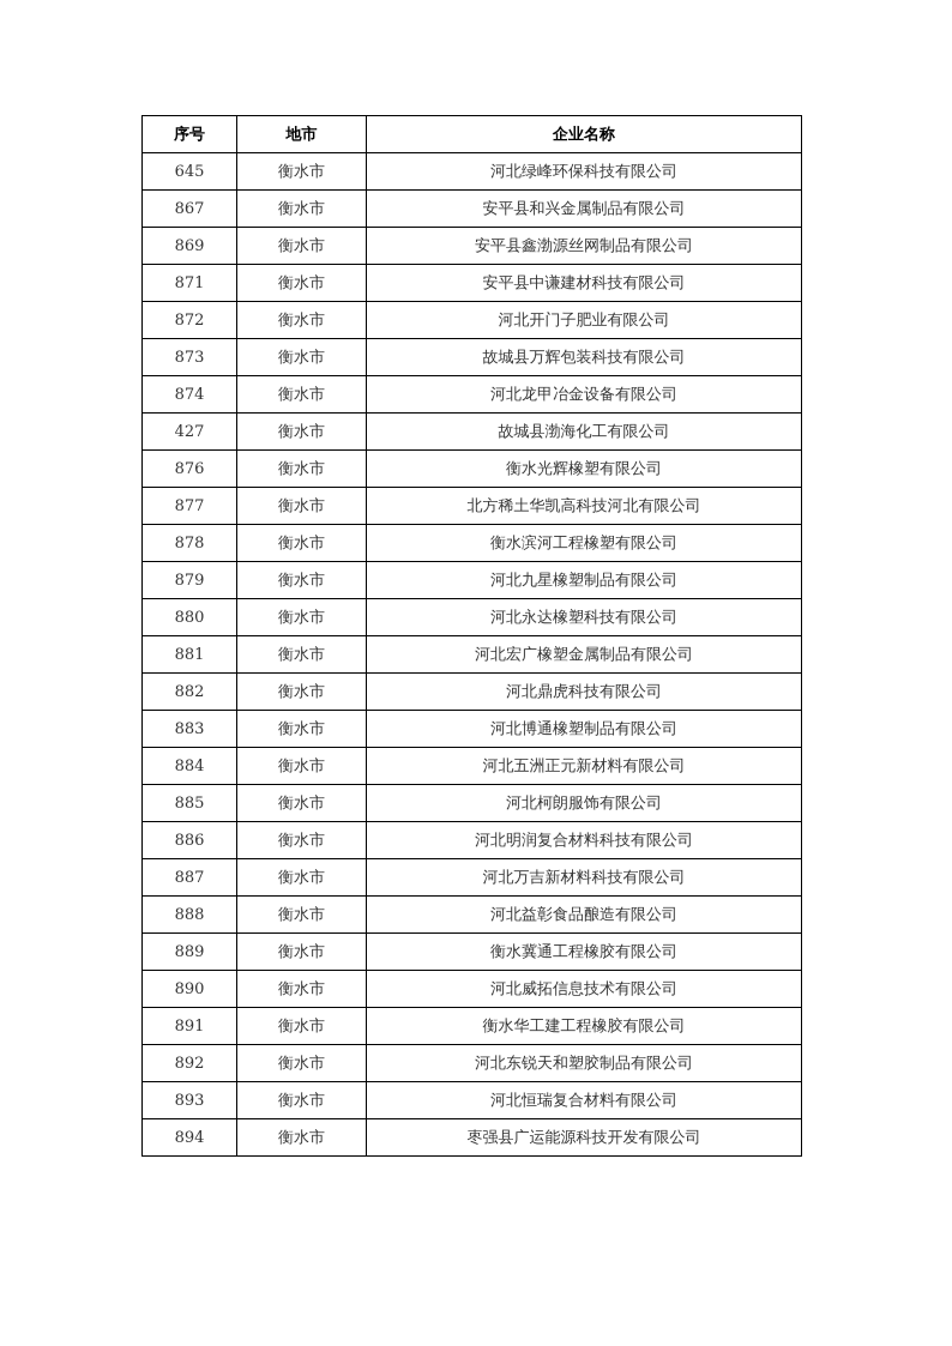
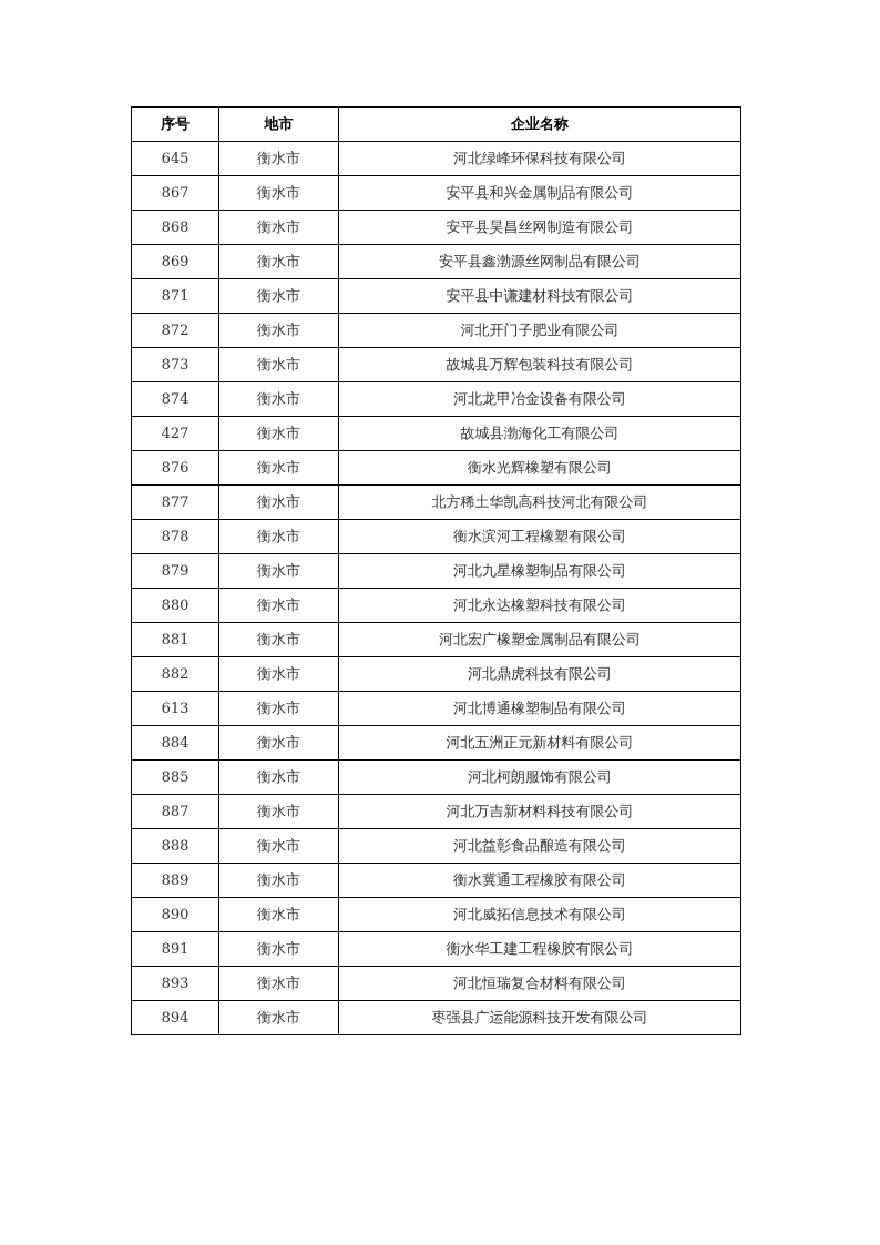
  序号	地市	企业名称
  645	衡水市	河北绿峰环保科技有限公司
  867	衡水市	安平县和兴金属制品有限公司
+ 868	衡水市	安平县昊昌丝网制造有限公司
  869	衡水市	安平县鑫渤源丝网制品有限公司
  871	衡水市	安平县中谦建材科技有限公司
  872	衡水市	河北开门子肥业有限公司
  873	衡水市	故城县万辉包装科技有限公司
  874	衡水市	河北龙甲冶金设备有限公司
  427	衡水市	故城县渤海化工有限公司
  876	衡水市	衡水光辉橡塑有限公司
  877	衡水市	北方稀土华凯高科技河北有限公司
  878	衡水市	衡水滨河工程橡塑有限公司
  879	衡水市	河北九星橡塑制品有限公司
  880	衡水市	河北永达橡塑科技有限公司
  881	衡水市	河北宏广橡塑金属制品有限公司
  882	衡水市	河北鼎虎科技有限公司
- 883	衡水市	河北博通橡塑制品有限公司
+ 613	衡水市	河北博通橡塑制品有限公司
  884	衡水市	河北五洲正元新材料有限公司
  885	衡水市	河北柯朗服饰有限公司
- 886	衡水市	河北明润复合材料科技有限公司
  887	衡水市	河北万吉新材料科技有限公司
  888	衡水市	河北益彰食品酿造有限公司
  889	衡水市	衡水冀通工程橡胶有限公司
  890	衡水市	河北威拓信息技术有限公司
  891	衡水市	衡水华工建工程橡胶有限公司
- 892	衡水市	河北东锐天和塑胶制品有限公司
  893	衡水市	河北恒瑞复合材料有限公司
  894	衡水市	枣强县广运能源科技开发有限公司
